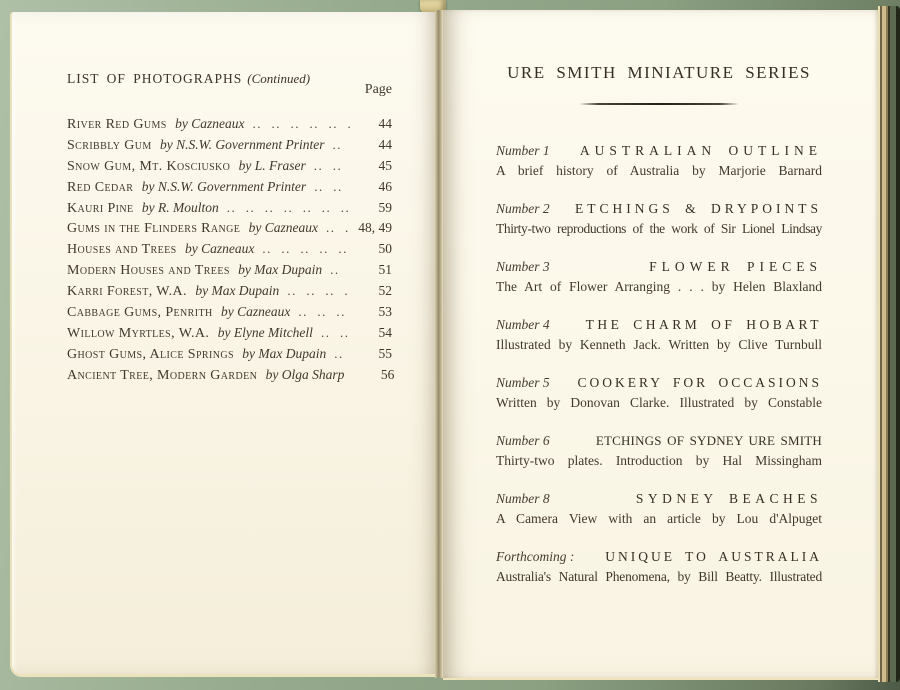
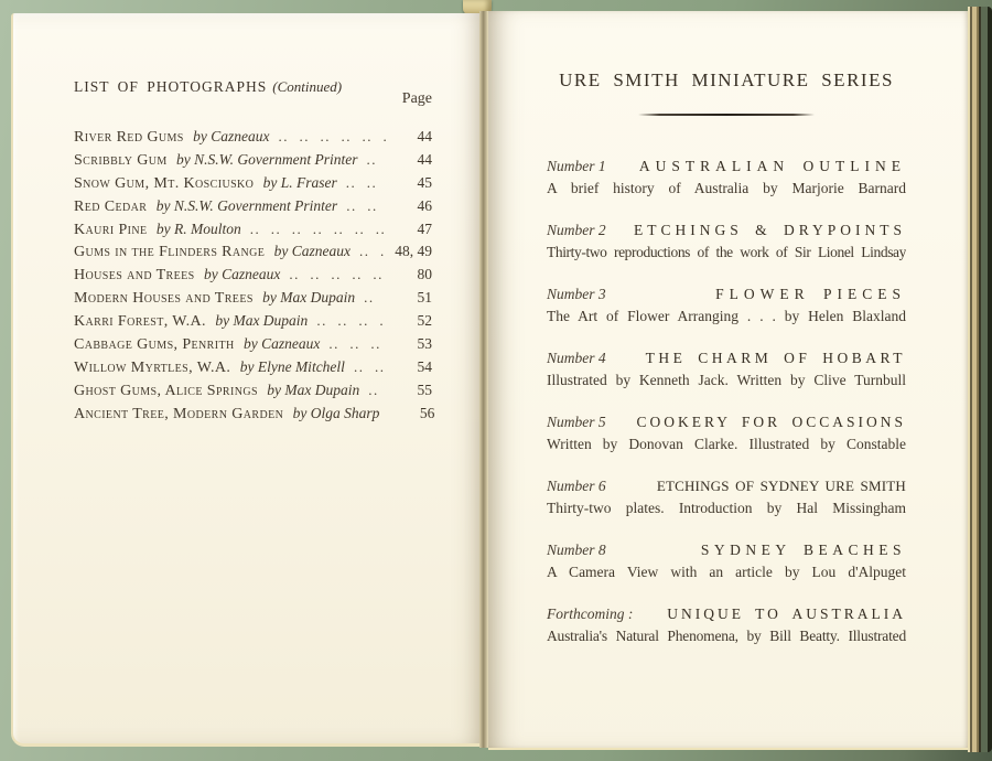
  LIST OF PHOTOGRAPHS (Continued)
  Page
  River Red Gums by Cazneaux
  44
  Scribbly Gum by N.S.W. Government Printer
  44
  Snow Gum, Mt. Kosciusko by L. Fraser
  45
  Red Cedar by N.S.W. Government Printer
  46
  Kauri Pine by R. Moulton
- 59
+ 47
  Gums in the Flinders Range by Cazneaux
  48, 49
  Houses and Trees by Cazneaux
- 50
+ 80
  Modern Houses and Trees by Max Dupain
  51
  Karri Forest, W.A. by Max Dupain
  52
  Cabbage Gums, Penrith by Cazneaux
  53
  Willow Myrtles, W.A. by Elyne Mitchell
  54
  Ghost Gums, Alice Springs by Max Dupain
  55
  Ancient Tree, Modern Garden by Olga Sharp
  56
  URE SMITH MINIATURE SERIES
  Number 1
  AUSTRALIAN OUTLINE
  A brief history of Australia by Marjorie Barnard
  Number 2
  ETCHINGS & DRYPOINTS
  Thirty-two reproductions of the work of Sir Lionel Lindsay
  Number 3
  FLOWER PIECES
  The Art of Flower Arranging . . . by Helen Blaxland
  Number 4
  THE CHARM OF HOBART
  Illustrated by Kenneth Jack. Written by Clive Turnbull
  Number 5
  COOKERY FOR OCCASIONS
  Written by Donovan Clarke. Illustrated by Constable
  Number 6
  ETCHINGS OF SYDNEY URE SMITH
  Thirty-two plates. Introduction by Hal Missingham
  Number 8
  SYDNEY BEACHES
  A Camera View with an article by Lou d'Alpuget
  Forthcoming :
  UNIQUE TO AUSTRALIA
  Australia's Natural Phenomena, by Bill Beatty. Illustrated
